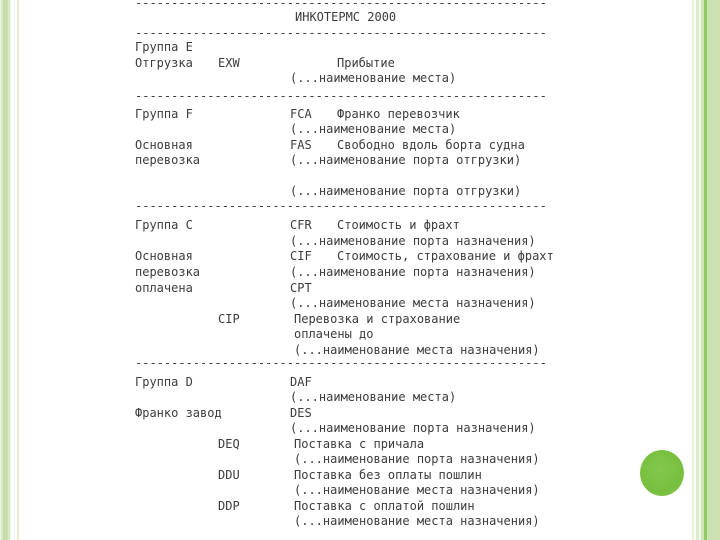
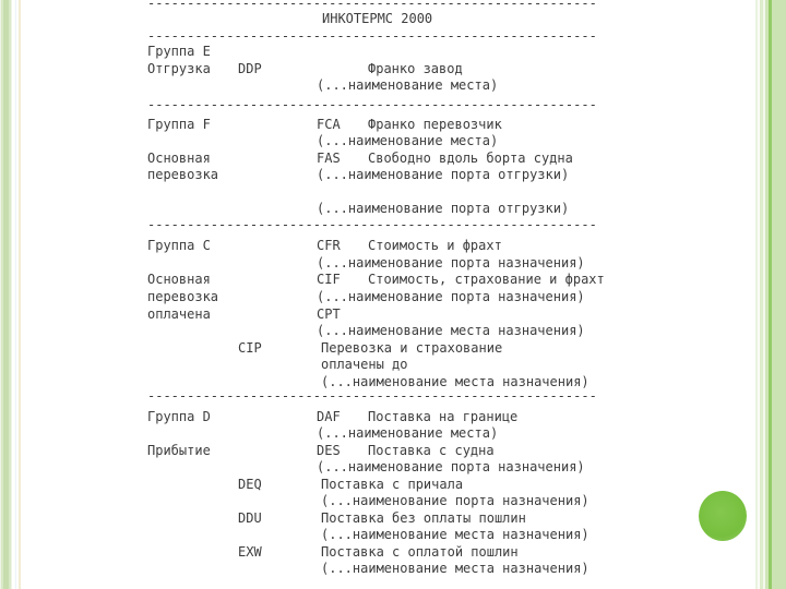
  ---------------------------------------------------------
  ИНКОТЕРМС 2000
  ---------------------------------------------------------
  Группа E
  Отгрузка
- EXW
+ DDP
- Прибытие
+ Франко завод
  (...наименование места)
  ---------------------------------------------------------
  Группа F
  FCA
  Франко перевозчик
  (...наименование места)
  Основная
  FAS
  Свободно вдоль борта судна
  перевозка
  (...наименование порта отгрузки)
  (...наименование порта отгрузки)
  ---------------------------------------------------------
  Группа C
  CFR
  Стоимость и фрахт
  (...наименование порта назначения)
  Основная
  CIF
  Стоимость, страхование и фрахт
  перевозка
  (...наименование порта назначения)
  оплачена
  CPT
  (...наименование места назначения)
  CIP
  Перевозка и страхование
  оплачены до
  (...наименование места назначения)
  ---------------------------------------------------------
  Группа D
  DAF
+ Поставка на границе
  (...наименование места)
- Франко завод
+ Прибытие
  DES
+ Поставка с судна
  (...наименование порта назначения)
  DEQ
  Поставка с причала
  (...наименование порта назначения)
  DDU
  Поставка без оплаты пошлин
  (...наименование места назначения)
- DDP
+ EXW
  Поставка с оплатой пошлин
  (...наименование места назначения)
